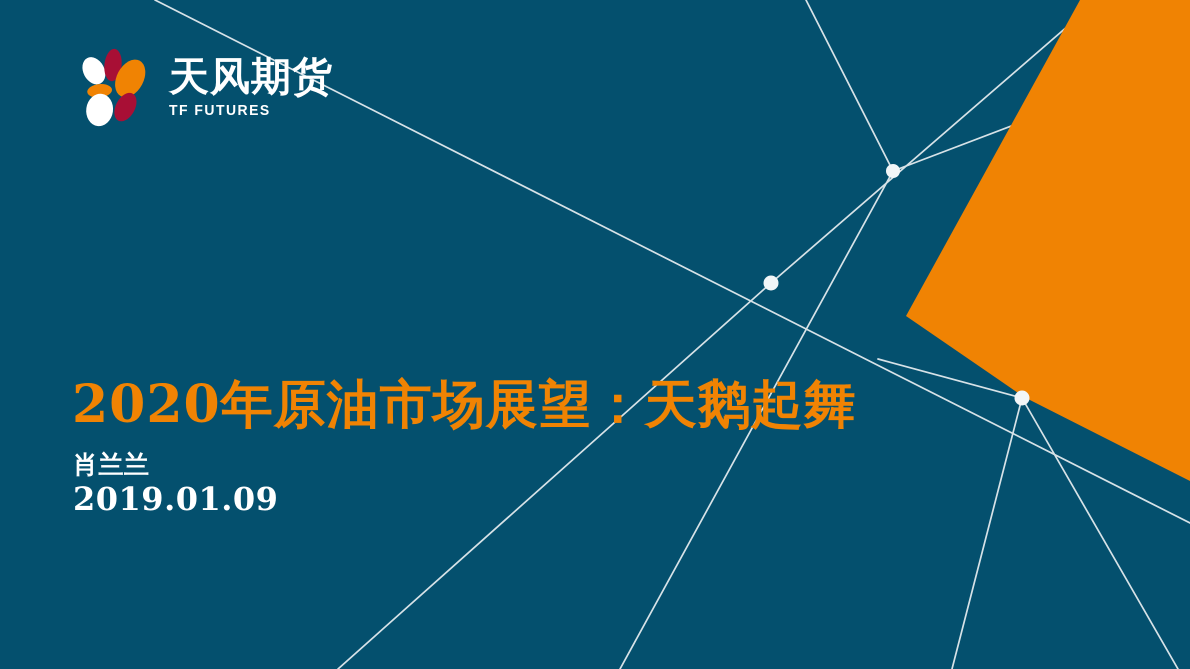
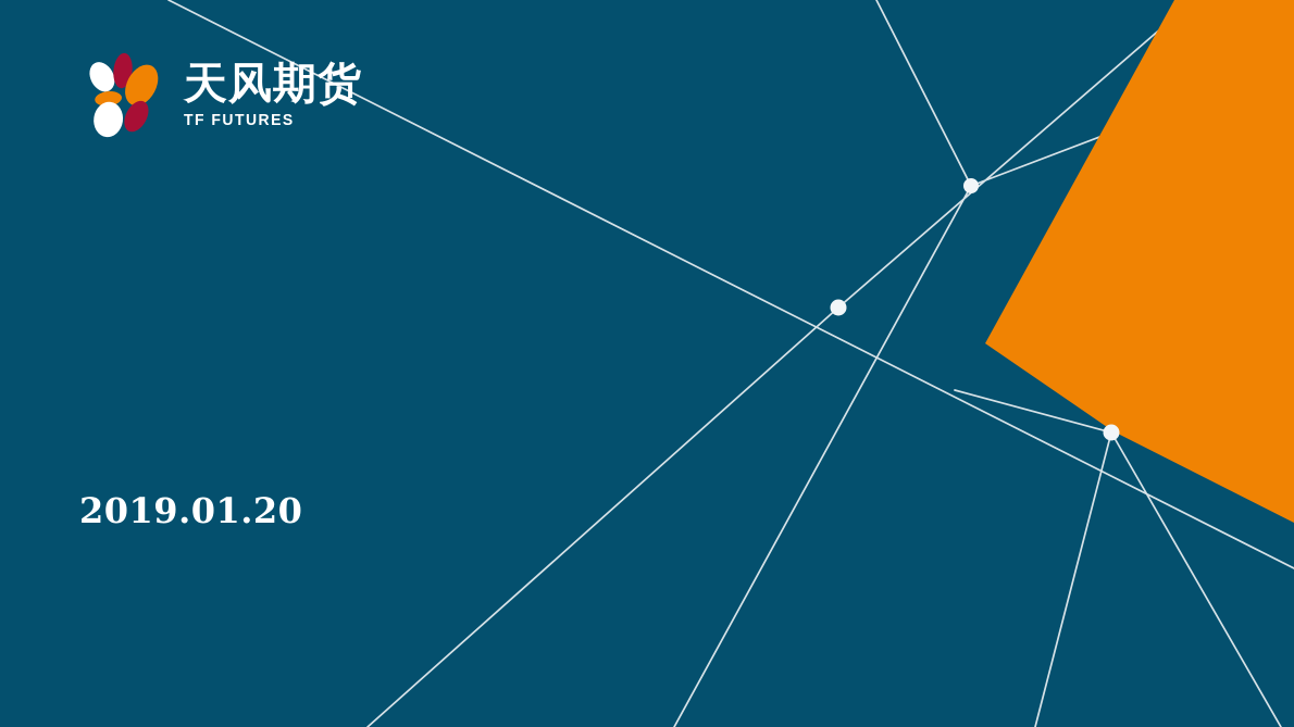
  天风期货
  TF FUTURES
- 2020年原油市场展望：天鹅起舞
- 肖兰兰
- 2019.01.09
+ 2019.01.20
